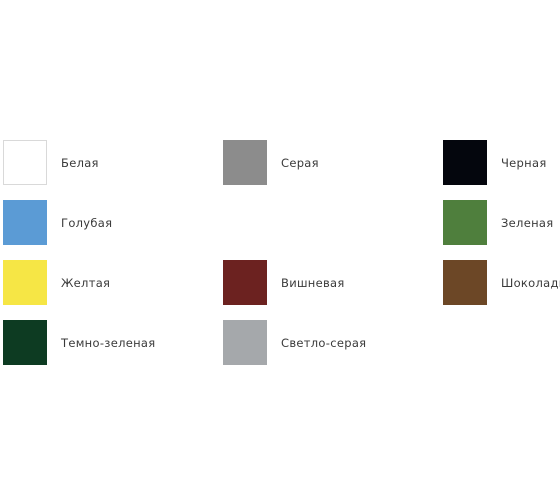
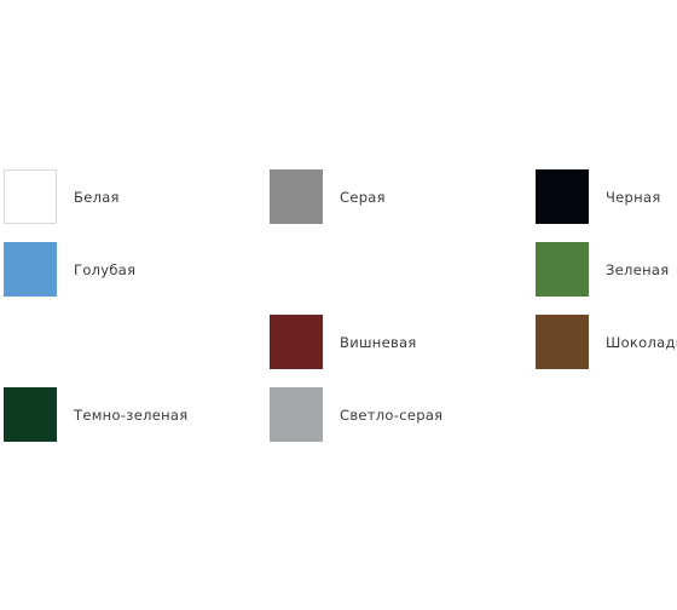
  Белая
  Голубая
- Желтая
  Темно-зеленая
  Серая
  Вишневая
  Светло-серая
  Черная
  Зеленая
  Шоколад
